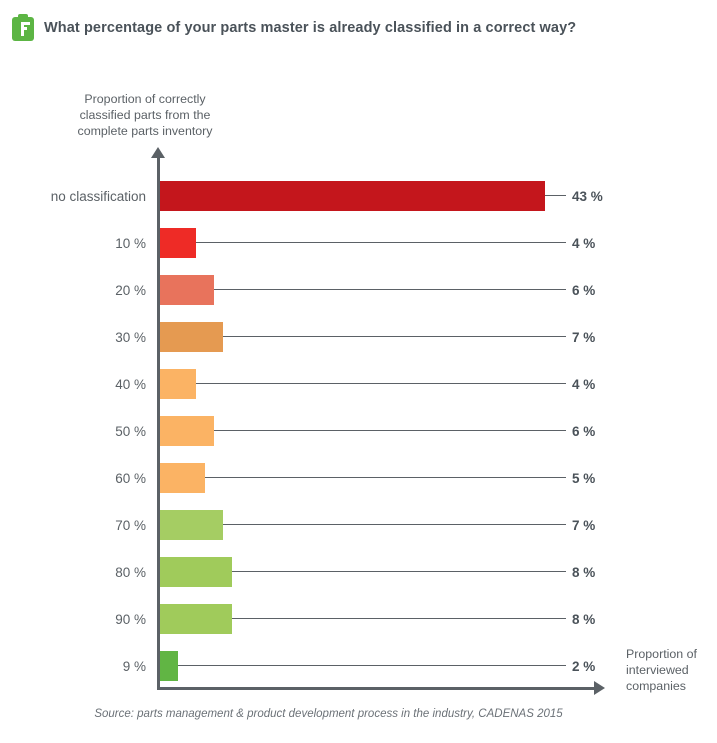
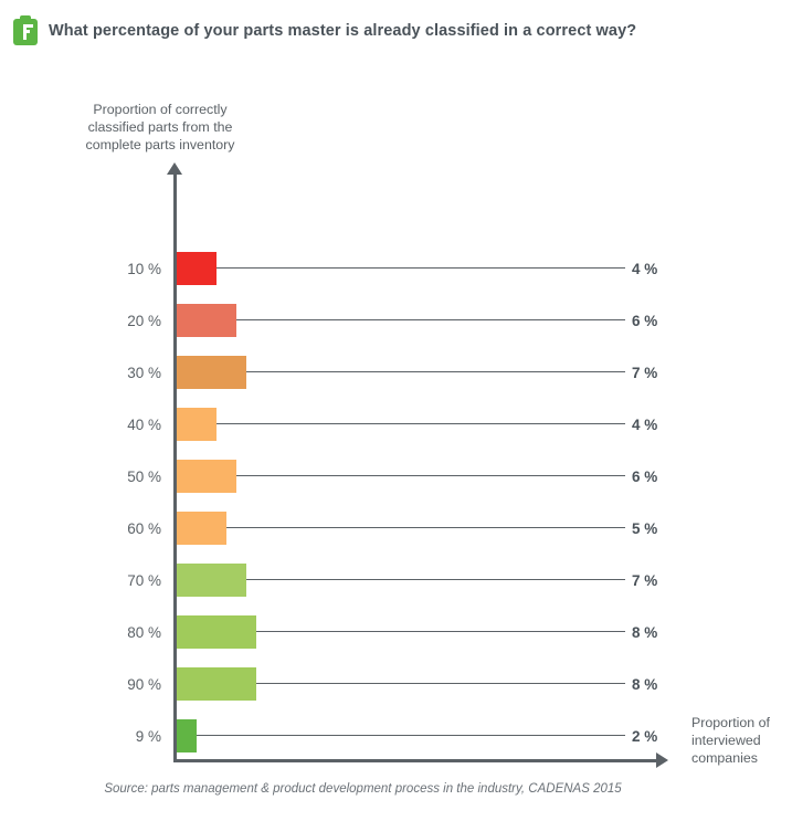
  What percentage of your parts master is already classified in a correct way?
  Proportion of correctly classified parts from the complete parts inventory
  Proportion of interviewed companies
- no classification
- 43 %
  10 %
  4 %
  20 %
  6 %
  30 %
  7 %
  40 %
  4 %
  50 %
  6 %
  60 %
  5 %
  70 %
  7 %
  80 %
  8 %
  90 %
  8 %
  9 %
  2 %
  Source: parts management & product development process in the industry, CADENAS 2015
